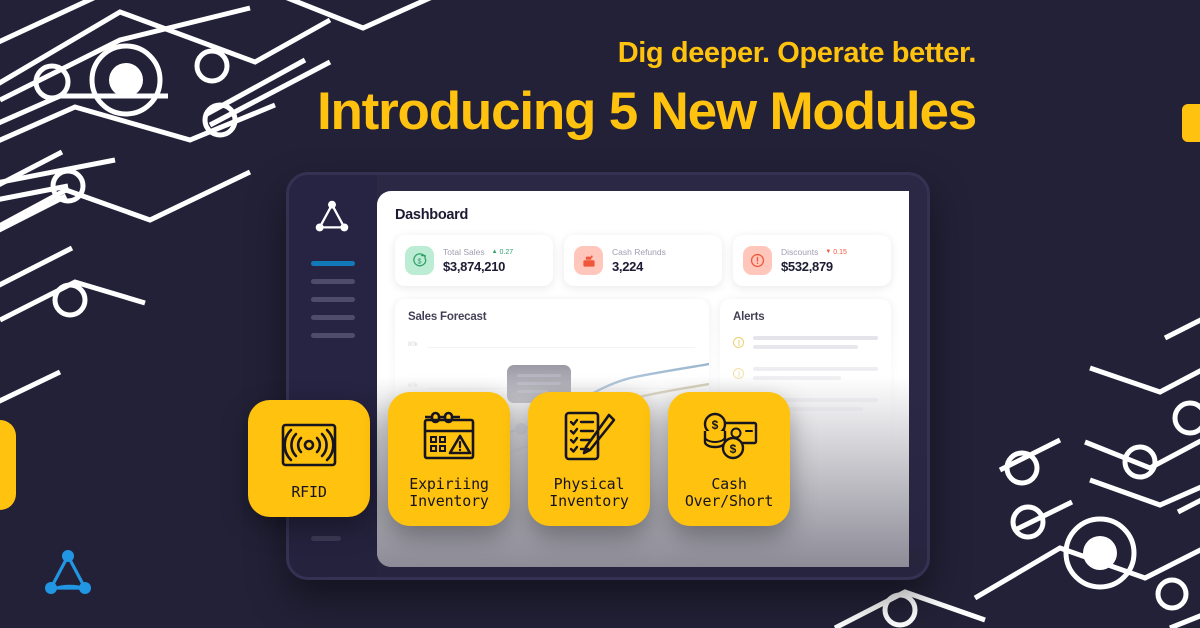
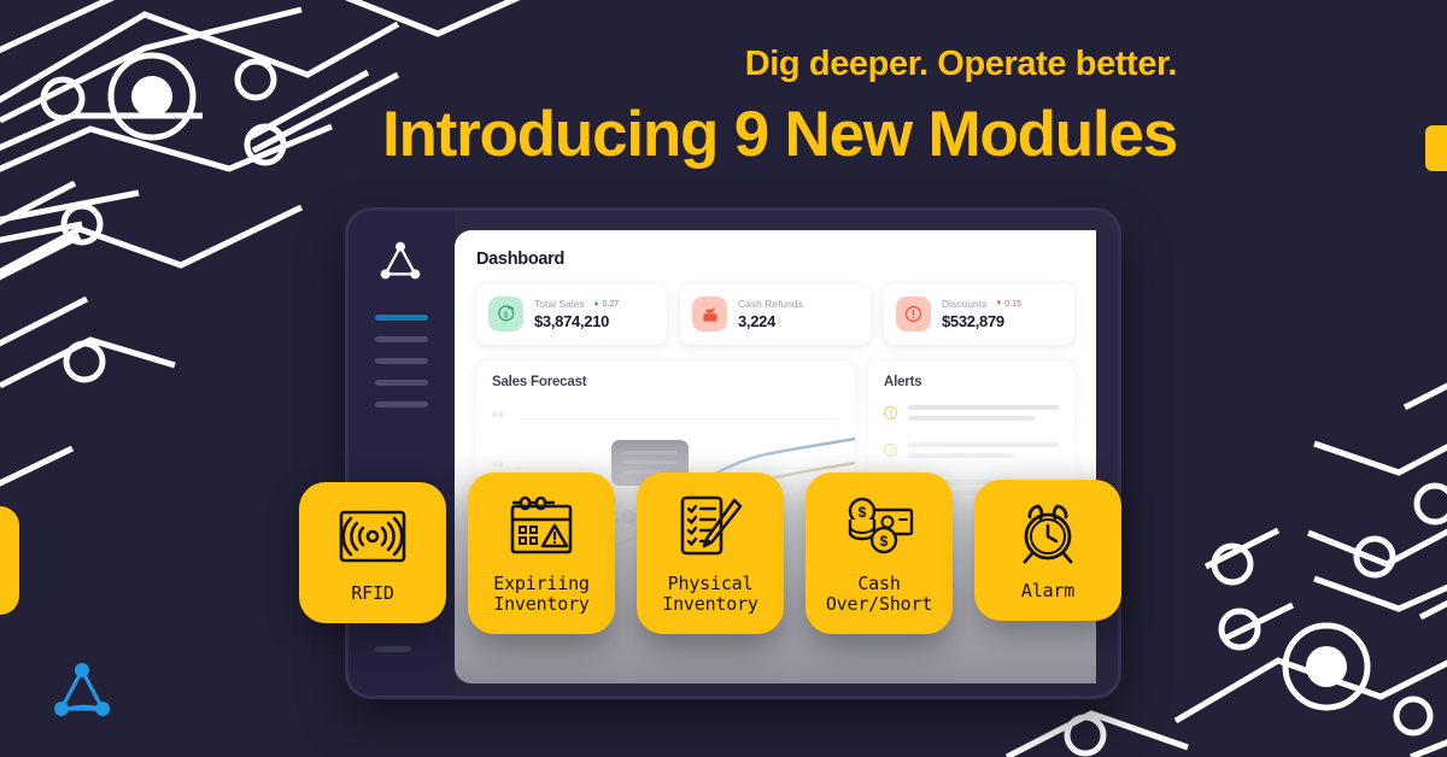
  Dig deeper. Operate better.
- Introducing 5 New Modules
+ Introducing 9 New Modules
  RFID
  Expiriing
  Inventory
  Physical
  Inventory
  $
  $
  Cash
  Over/Short
+ Alarm
